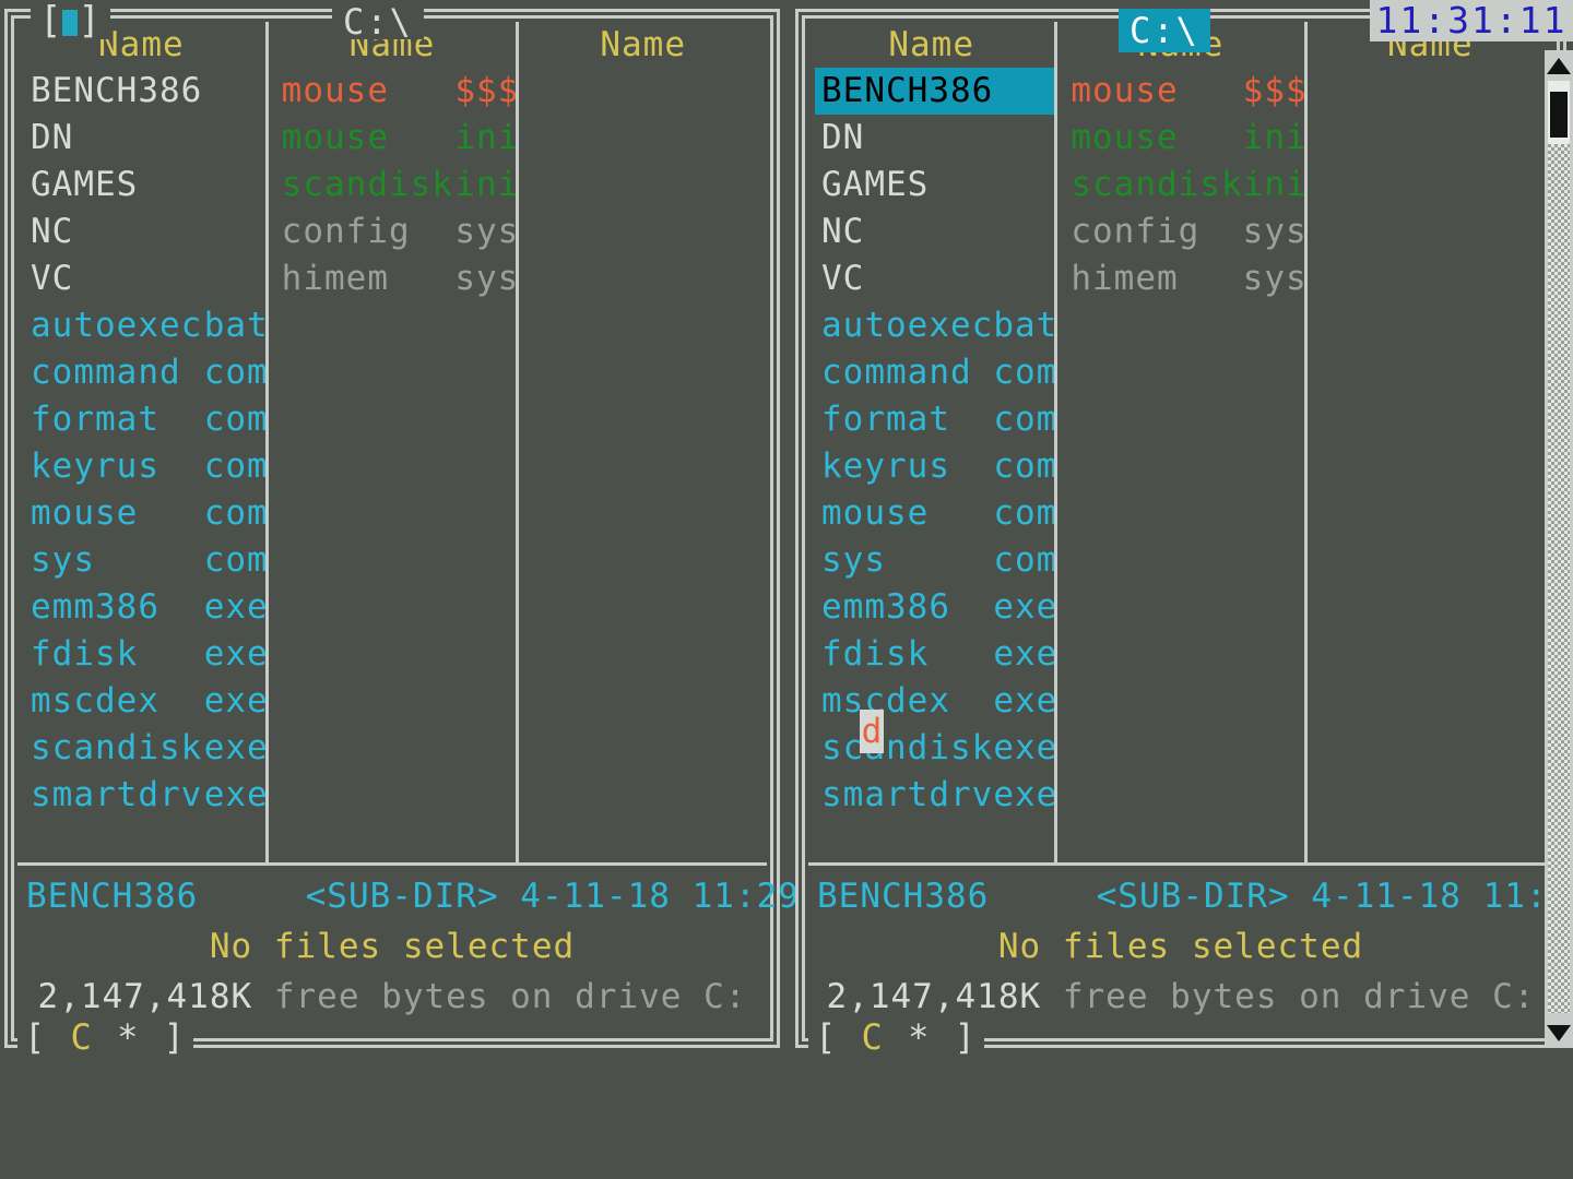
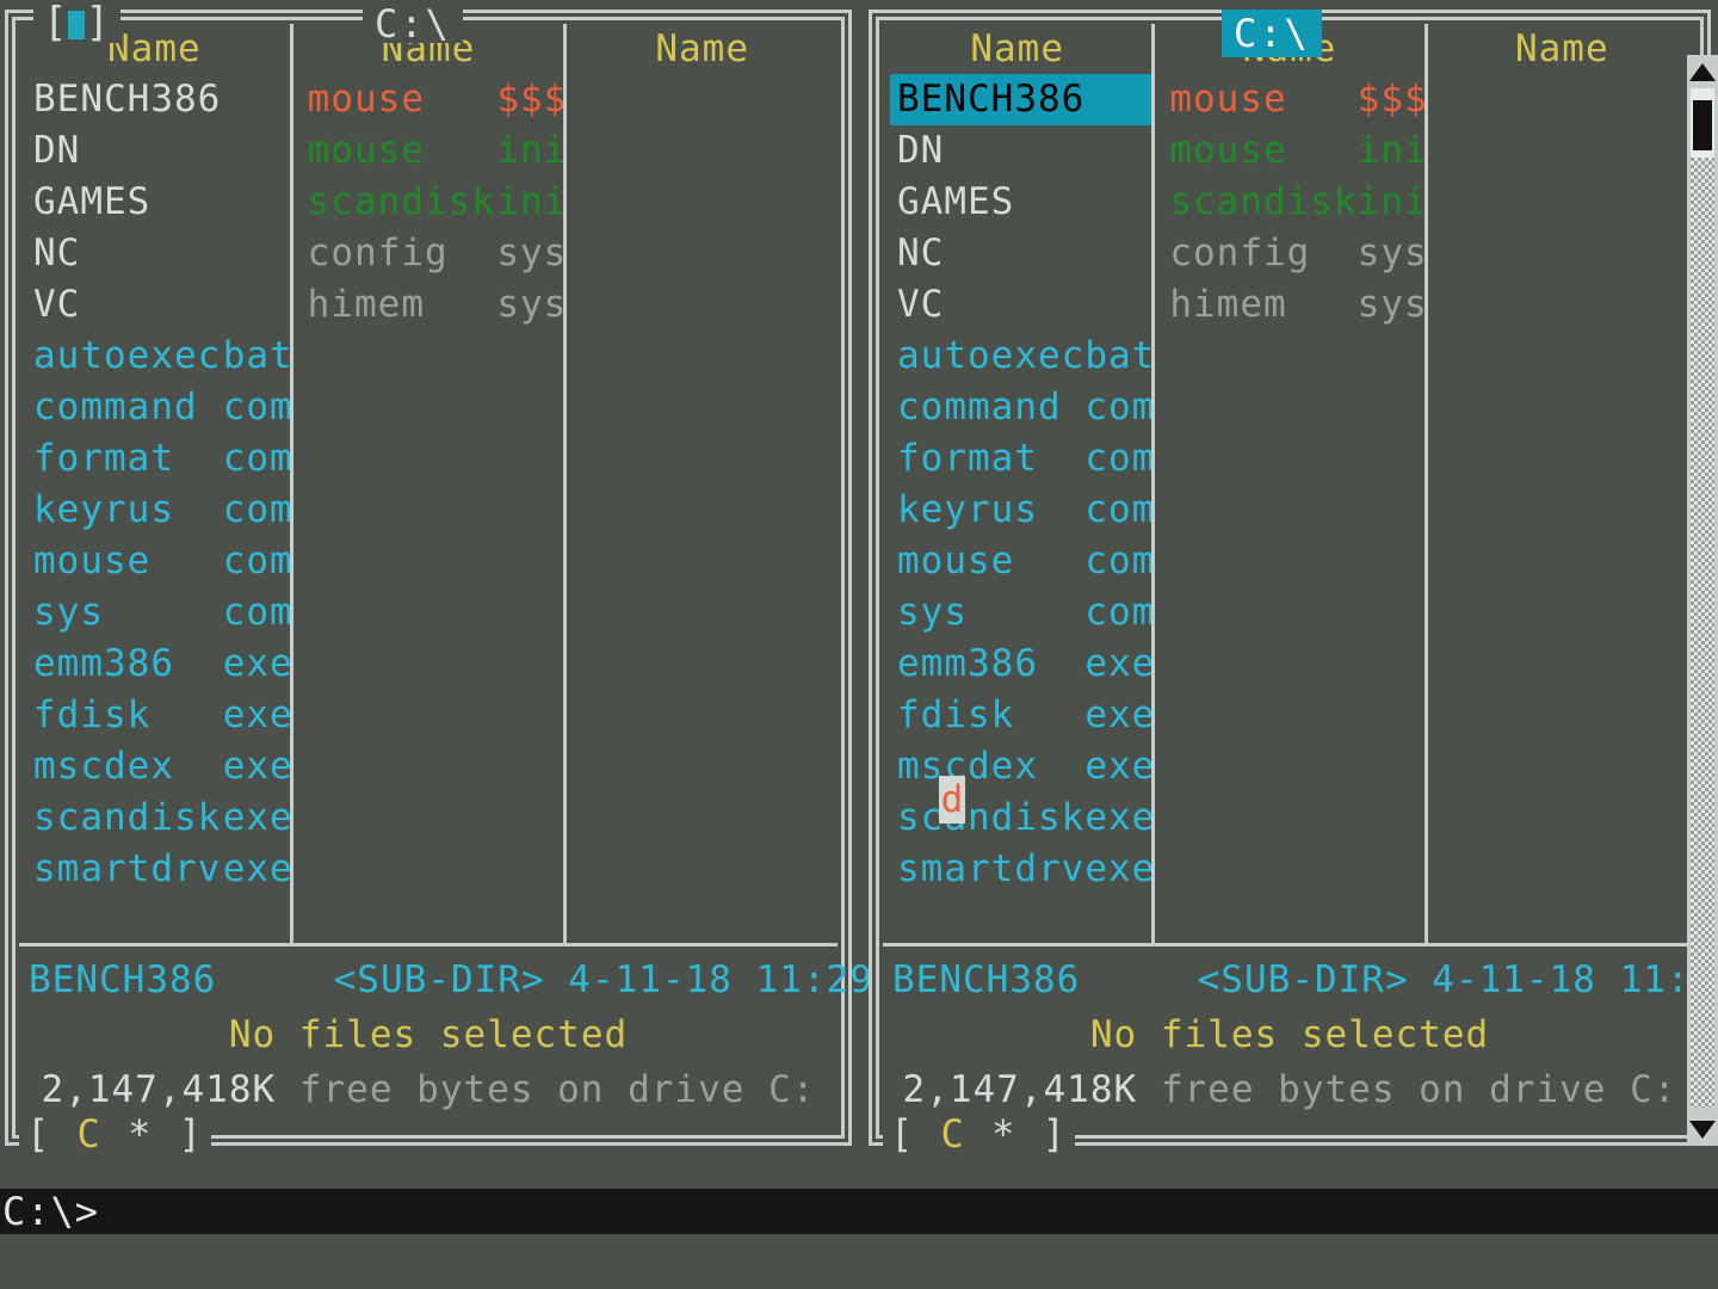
  [ ]
  C:\
  Name
  BENCH386
  DN
  GAMES
  NC
  VC
  autoexec
  bat
  command
  com
  format
  com
  keyrus
  com
  mouse
  com
  sys
  com
  emm386
  exe
  fdisk
  exe
  mscdex
  exe
  scandisk
  exe
  smartdrv
  exe
  Name
  mouse
  $$$
  mouse
  ini
  scandisk
  ini
  config
  sys
  himem
  sys
  Name
  BENCH386 <SUB-DIR> 4-11-18 11:29
  No files selected
  2,147,418K free bytes on drive C:
  [ C * ]
  C:\
  Name
  BENCH386
  DN
  GAMES
  NC
  VC
  autoexec
  bat
  command
  com
  format
  com
  keyrus
  com
  mouse
  com
  sys
  com
  emm386
  exe
  fdisk
  exe
  mscdex
  exe
  scndisk
  exe
  smartdrv
  exe
  mouse
  $$$
  mouse
  ini
  scandisk
  ini
  config
  sys
  himem
  sys
  Name
  BENCH386 <SUB-DIR> 4-11-18 11:
  No files selected
  2,147,418K free bytes on drive C:
  [ C * ]
- 11:31:11
  d
+ C:\>
